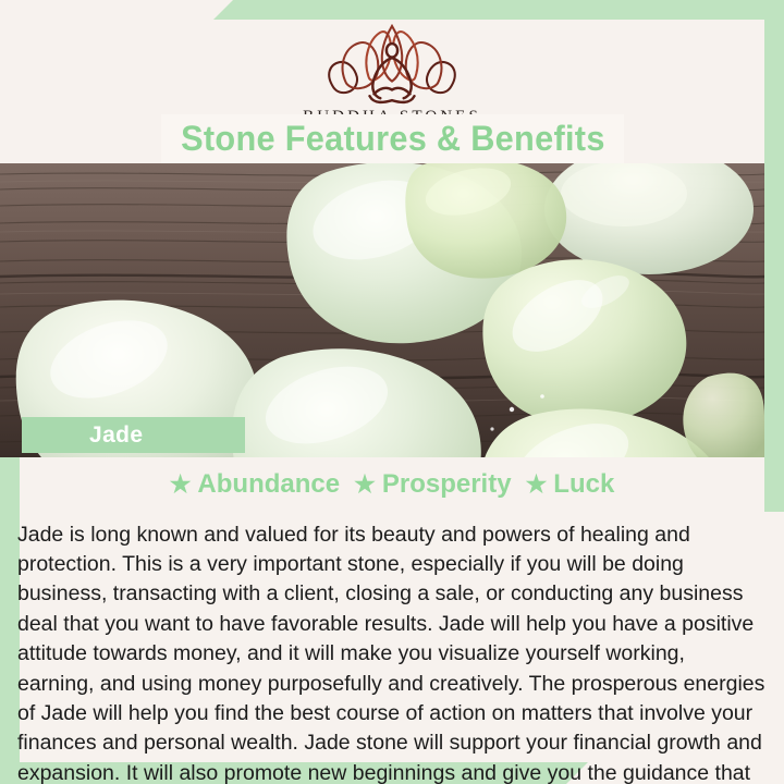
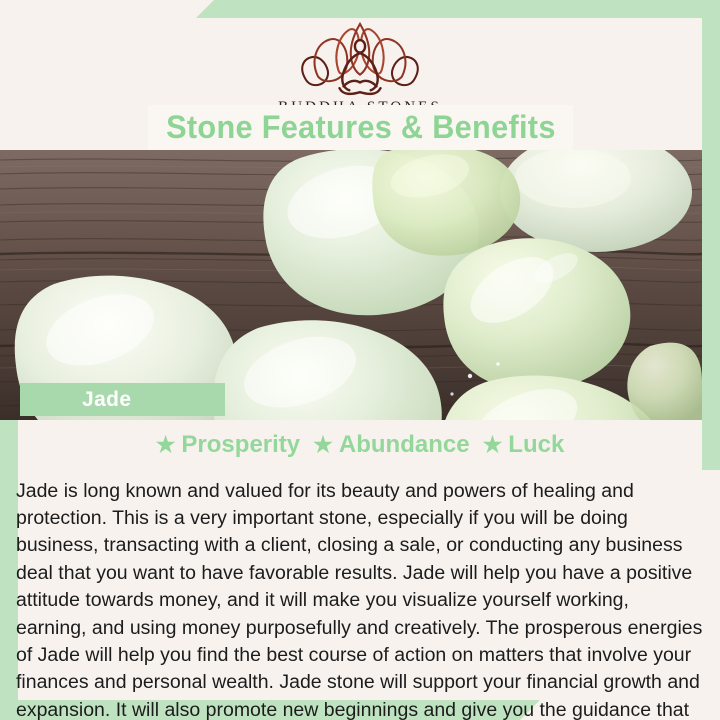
  Stone Features & Benefits
  Jade
  ★
- Abundance
+ Prosperity
  ★
- Prosperity
+ Abundance
  ★
  Luck
  Jade is long known and valued for its beauty and powers of healing and protection. This is a very important stone, especially if you will be doing business, transacting with a client, closing a sale, or conducting any business deal that you want to have favorable results. Jade will help you have a positive attitude towards money, and it will make you visualize yourself working, earning, and using money purposefully and creatively. The prosperous energies of Jade will help you find the best course of action on matters that involve your finances and personal wealth. Jade stone will support your financial growth and expansion. It will also promote new beginnings and give you the guidance that
